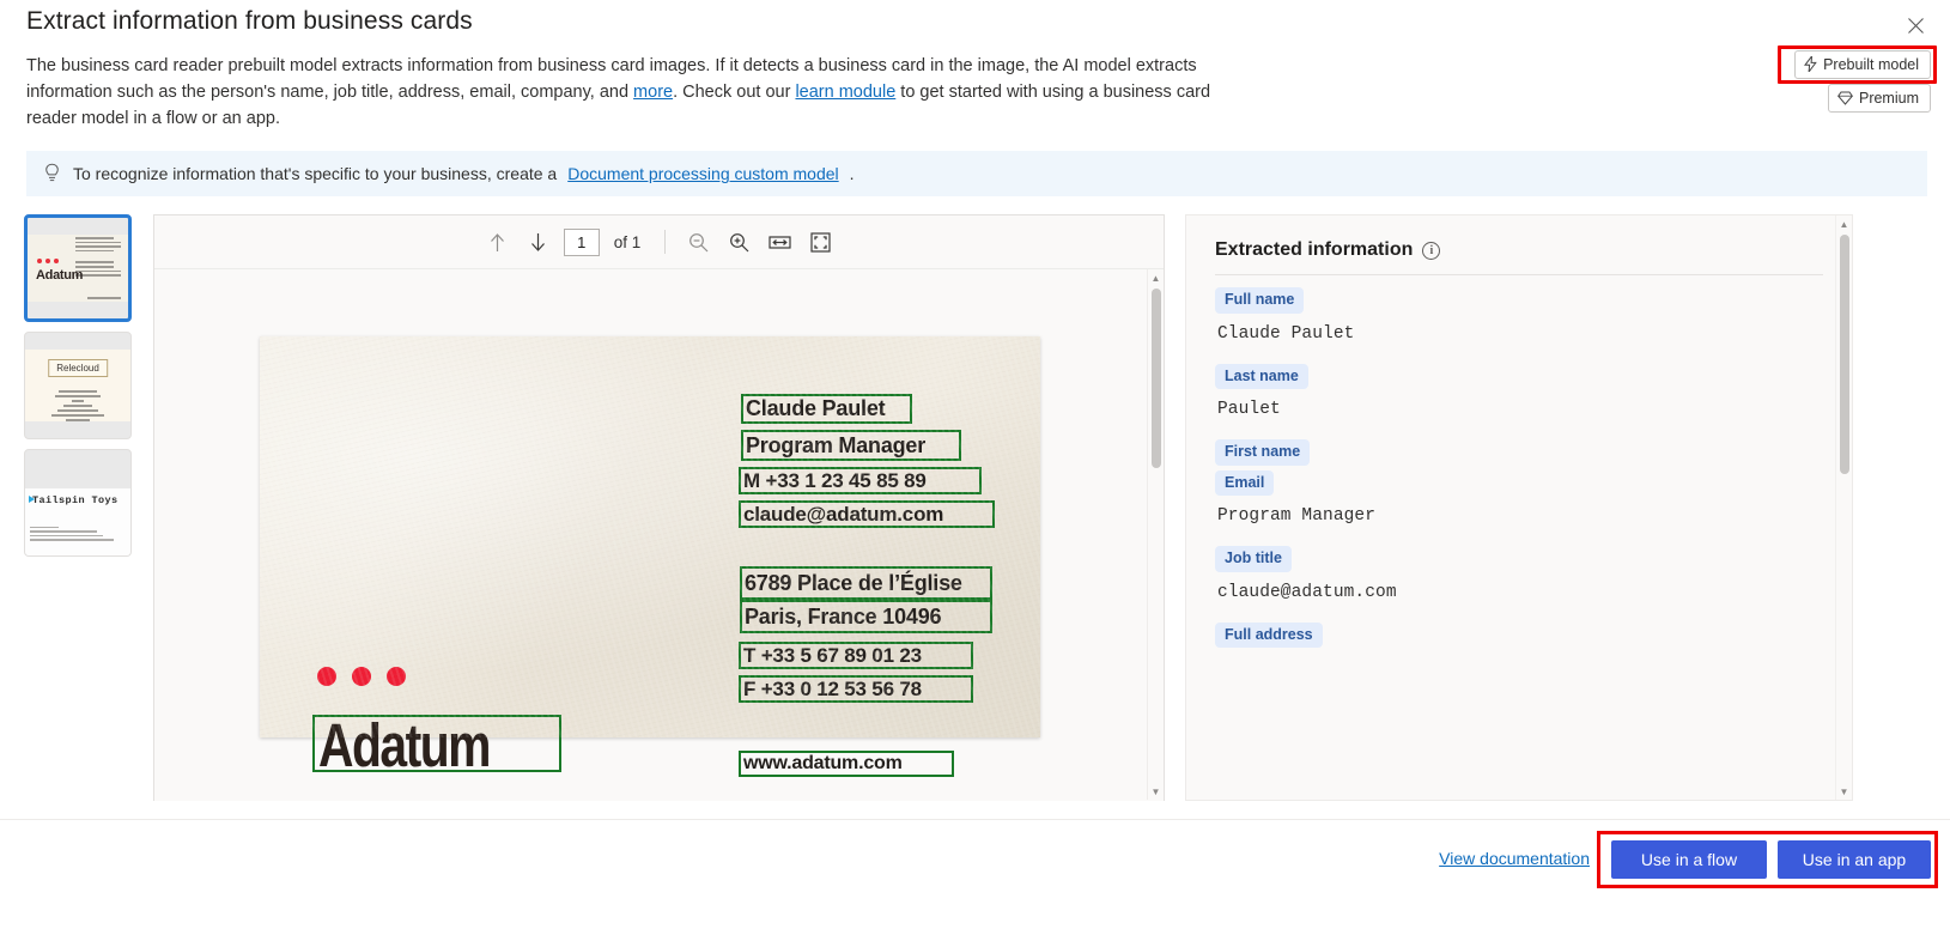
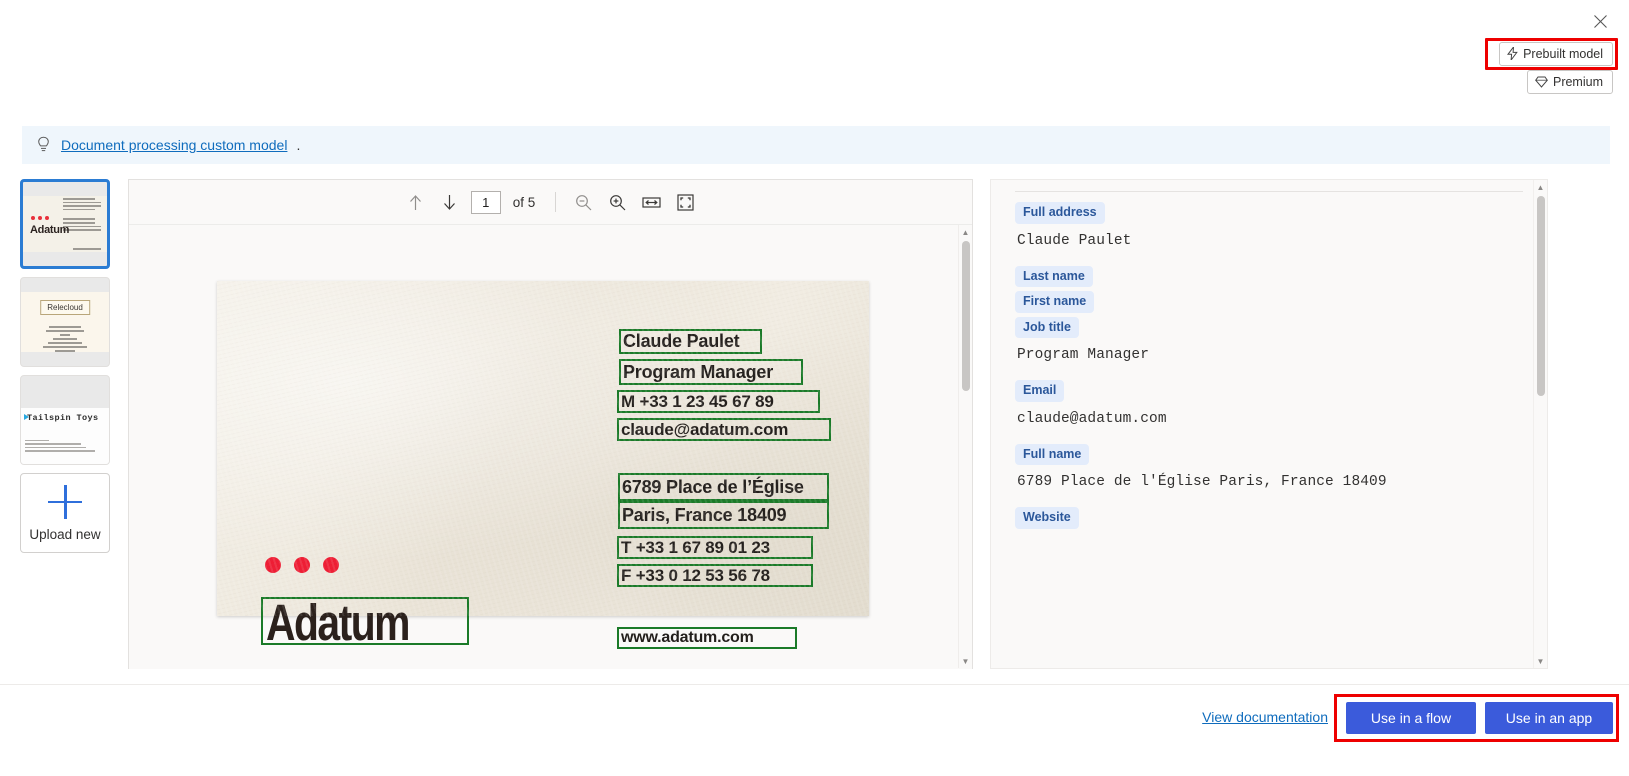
- Extract information from business cards
- The business card reader prebuilt model extracts information from business card images. If it detects a business card in the image, the AI model extracts information such as the person's name, job title, address, email, company, and more. Check out our learn module to get started with using a business card reader model in a flow or an app.
  Prebuilt model
  Premium
- To recognize information that's specific to your business, create a
  Document processing custom model
  .
  Adatum
  Relecloud
  Tailspin Toys
+ Upload new
  1
- of 1
+ of 5
  Adatum
  Claude Paulet
  Program Manager
- M +33 1 23 45 85 89
+ M +33 1 23 45 67 89
  claude@adatum.com
  6789 Place de l’Église
- Paris, France 10496
+ Paris, France 18409
- T +33 5 67 89 01 23
+ T +33 1 67 89 01 23
  F +33 0 12 53 56 78
  www.adatum.com
  ▲
  ▼
- Extracted information
- i
- Full name
+ Full address
  Claude Paulet
  Last name
- Paulet
  First name
- Email
+ Job title
  Program Manager
- Job title
+ Email
  claude@adatum.com
- Full address
+ Full name
+ 6789 Place de l'Église Paris, France 18409
+ Website
  ▲
  ▼
  View documentation
  Use in a flow
  Use in an app
